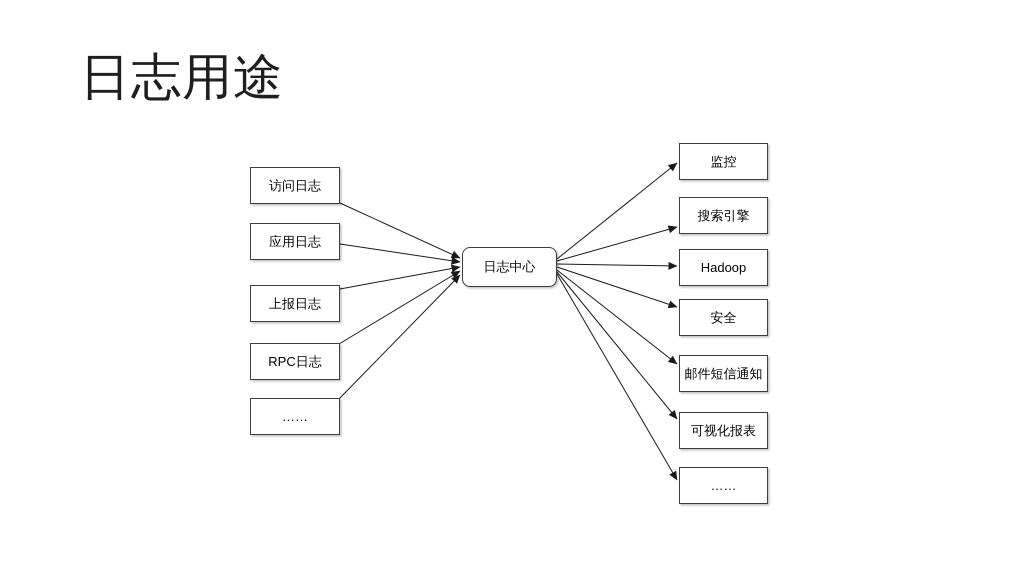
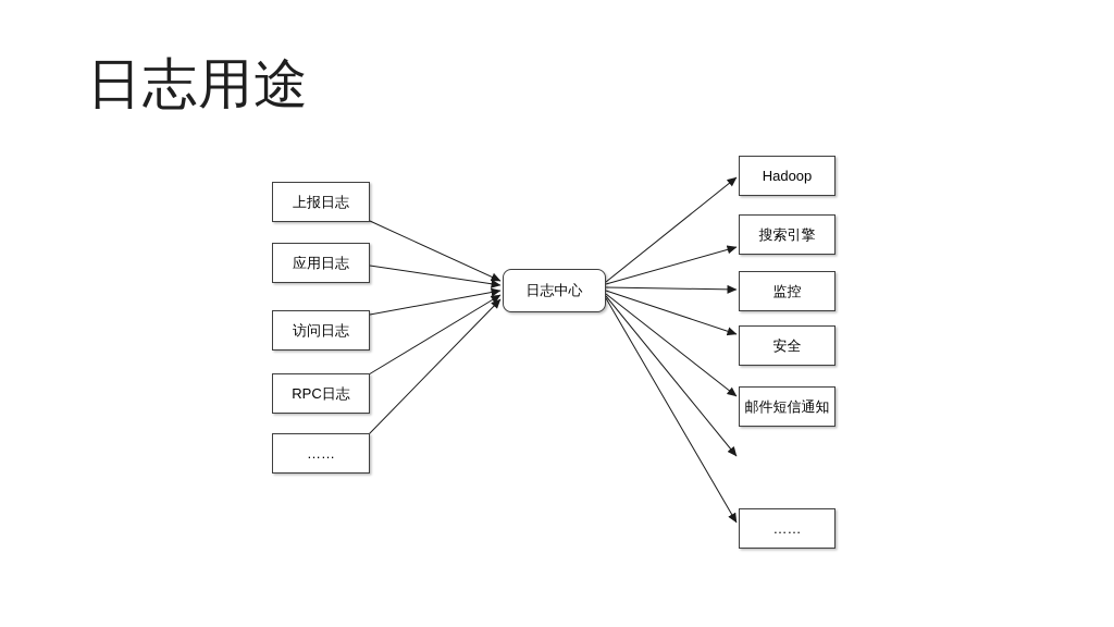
  日志用途
- 访问日志
+ 上报日志
  应用日志
- 上报日志
+ 访问日志
  RPC日志
  ……
  日志中心
- 监控
+ Hadoop
  搜索引擎
- Hadoop
+ 监控
  安全
  邮件短信通知
- 可视化报表
  ……
